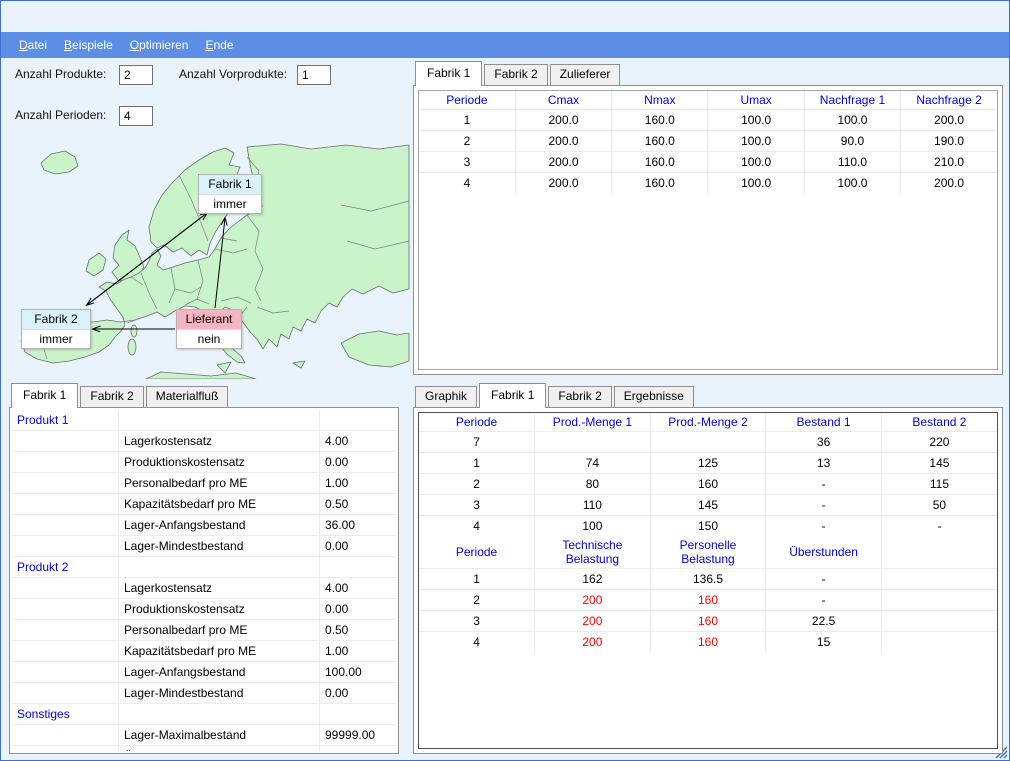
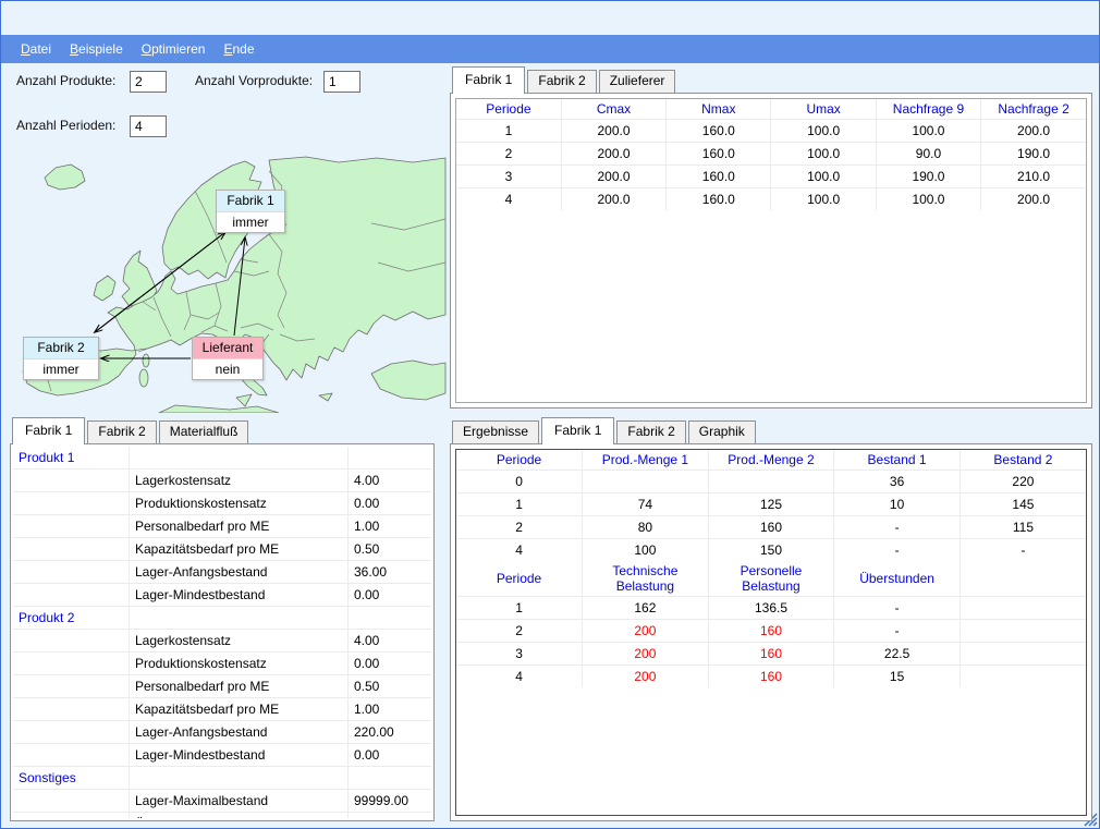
  Datei
  Beispiele
  Optimieren
  Ende
  Anzahl Produkte:
  2
  Anzahl Vorprodukte:
  1
  Anzahl Perioden:
  4
  Fabrik 1
  immer
  Fabrik 2
  immer
  Lieferant
  nein
  Fabrik 1
  Fabrik 2
  Zulieferer
- Periode	Cmax	Nmax	Umax	Nachfrage 1	Nachfrage 2
+ Periode	Cmax	Nmax	Umax	Nachfrage 9	Nachfrage 2
  1	200.0	160.0	100.0	100.0	200.0
  2	200.0	160.0	100.0	90.0	190.0
- 3	200.0	160.0	100.0	110.0	210.0
+ 3	200.0	160.0	100.0	190.0	210.0
  4	200.0	160.0	100.0	100.0	200.0
  Fabrik 1
  Fabrik 2
  Materialfluß
  Produkt 1
  	Lagerkostensatz	4.00
  	Produktionskostensatz	0.00
  	Personalbedarf pro ME	1.00
  	Kapazitätsbedarf pro ME	0.50
  	Lager-Anfangsbestand	36.00
  	Lager-Mindestbestand	0.00
  Produkt 2
  	Lagerkostensatz	4.00
  	Produktionskostensatz	0.00
  	Personalbedarf pro ME	0.50
  	Kapazitätsbedarf pro ME	1.00
- 	Lager-Anfangsbestand	100.00
+ 	Lager-Anfangsbestand	220.00
  	Lager-Mindestbestand	0.00
  Sonstiges
  	Lager-Maximalbestand	99999.00
- Graphik
+ Ergebnisse
  Fabrik 1
  Fabrik 2
- Ergebnisse
+ Graphik
  Periode	Prod.-Menge 1	Prod.-Menge 2	Bestand 1	Bestand 2
- 7			36	220
+ 0			36	220
- 1	74	125	13	145
+ 1	74	125	10	145
  2	80	160	-	115
- 3	110	145	-	50
  4	100	150	-	-
  Periode	Technische Belastung	Personelle Belastung	Überstunden
  1	162	136.5	-
  2	200	160	-
  3	200	160	22.5
  4	200	160	15
